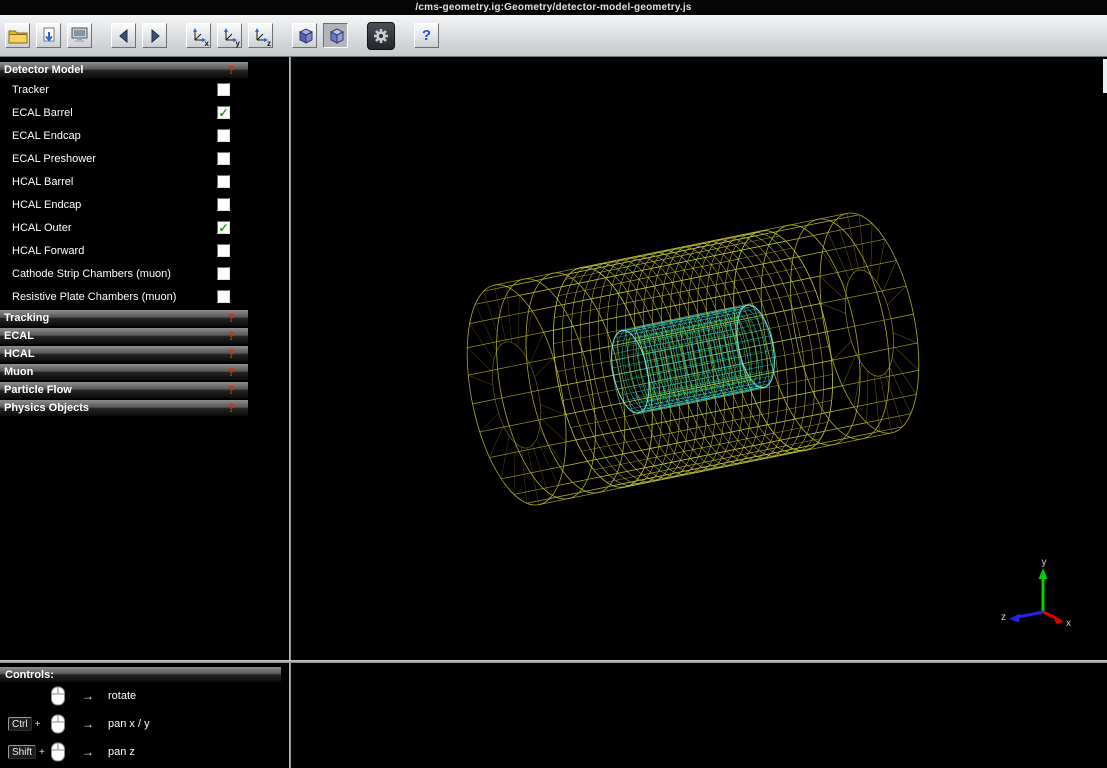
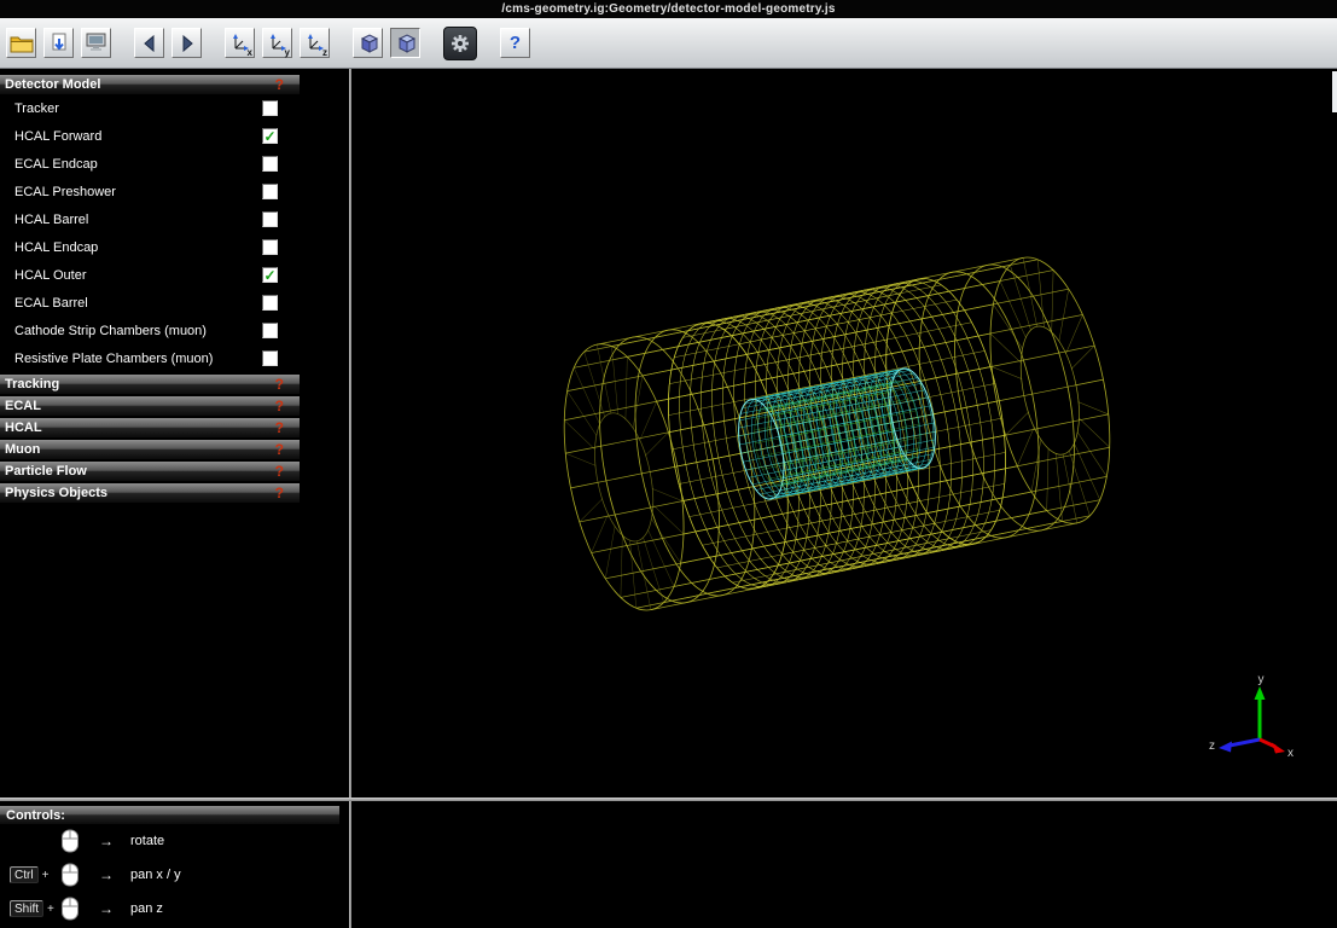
  /cms-geometry.ig:Geometry/detector-model-geometry.js
  x
  y
  z
  ?
  Detector Model
  ?
  Tracker
- ECAL Barrel
+ HCAL Forward
  ECAL Endcap
  ECAL Preshower
  HCAL Barrel
  HCAL Endcap
  HCAL Outer
- HCAL Forward
+ ECAL Barrel
  Cathode Strip Chambers (muon)
  Resistive Plate Chambers (muon)
  Tracking
  ?
  ECAL
  ?
  HCAL
  ?
  Muon
  ?
  Particle Flow
  ?
  Physics Objects
  ?
  Controls:
  →
  rotate
  Ctrl
  +
  →
  pan x / y
  Shift
  +
  →
  pan z
  y
  z
  x
